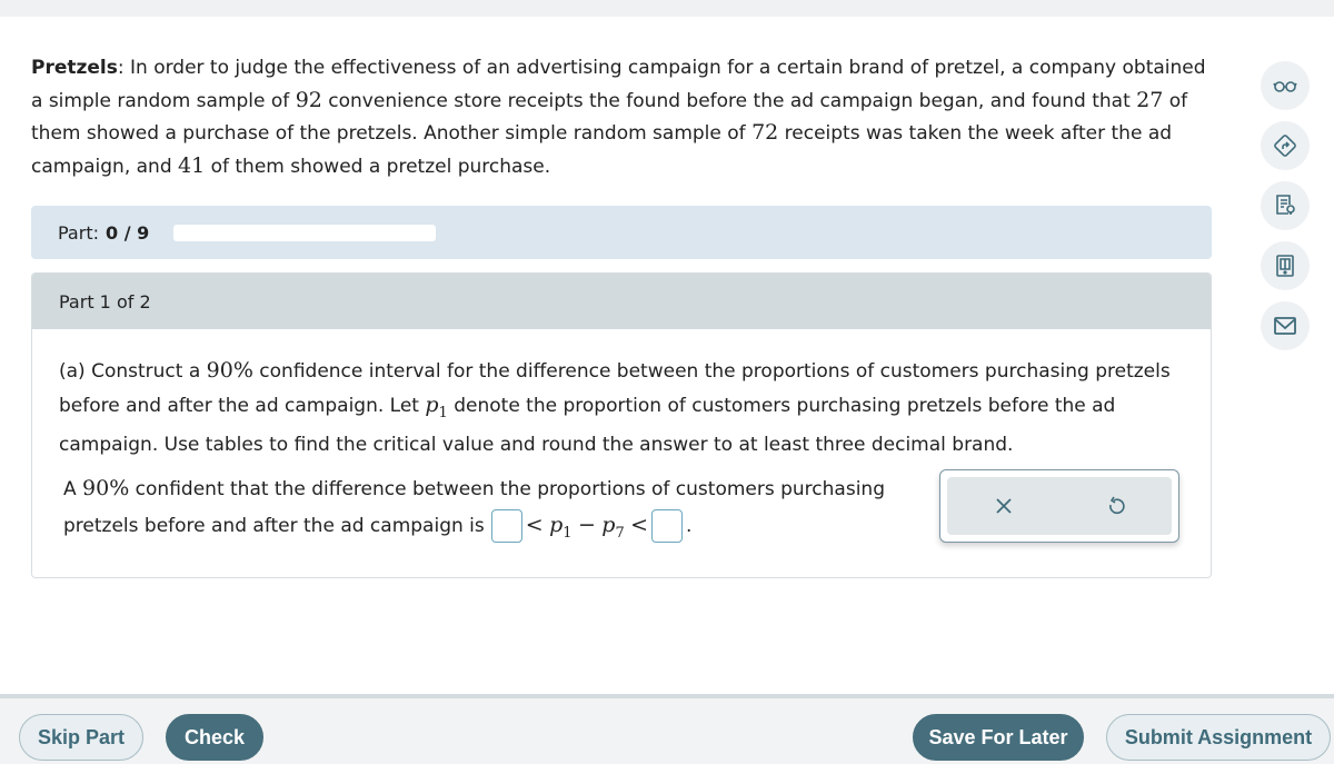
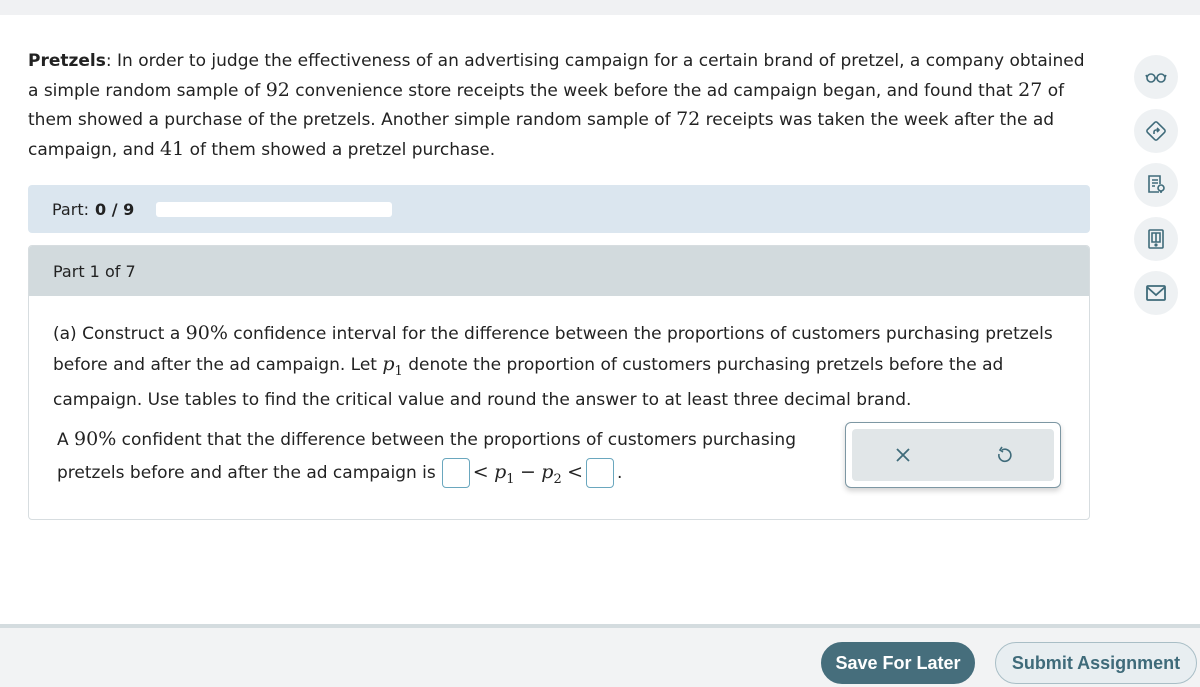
- Pretzels: In order to judge the effectiveness of an advertising campaign for a certain brand of pretzel, a company obtained a simple random sample of 92 convenience store receipts the found before the ad campaign began, and found that 27 of them showed a purchase of the pretzels. Another simple random sample of 72 receipts was taken the week after the ad campaign, and 41 of them showed a pretzel purchase.
+ Pretzels: In order to judge the effectiveness of an advertising campaign for a certain brand of pretzel, a company obtained a simple random sample of 92 convenience store receipts the week before the ad campaign began, and found that 27 of them showed a purchase of the pretzels. Another simple random sample of 72 receipts was taken the week after the ad campaign, and 41 of them showed a pretzel purchase.
  Part:
  0 / 9
- Part 1 of 2
+ Part 1 of 7
  (a) Construct a 90% confidence interval for the difference between the proportions of customers purchasing pretzels before and after the ad campaign. Let p1 denote the proportion of customers purchasing pretzels before the ad campaign. Use tables to find the critical value and round the answer to at least three decimal brand.
- A 90% confident that the difference between the proportions of customers purchasing pretzels before and after the ad campaign is < p1 − p7 < .
+ A 90% confident that the difference between the proportions of customers purchasing pretzels before and after the ad campaign is < p1 − p2 < .
- Skip Part
- Check
  Save For Later
  Submit Assignment
